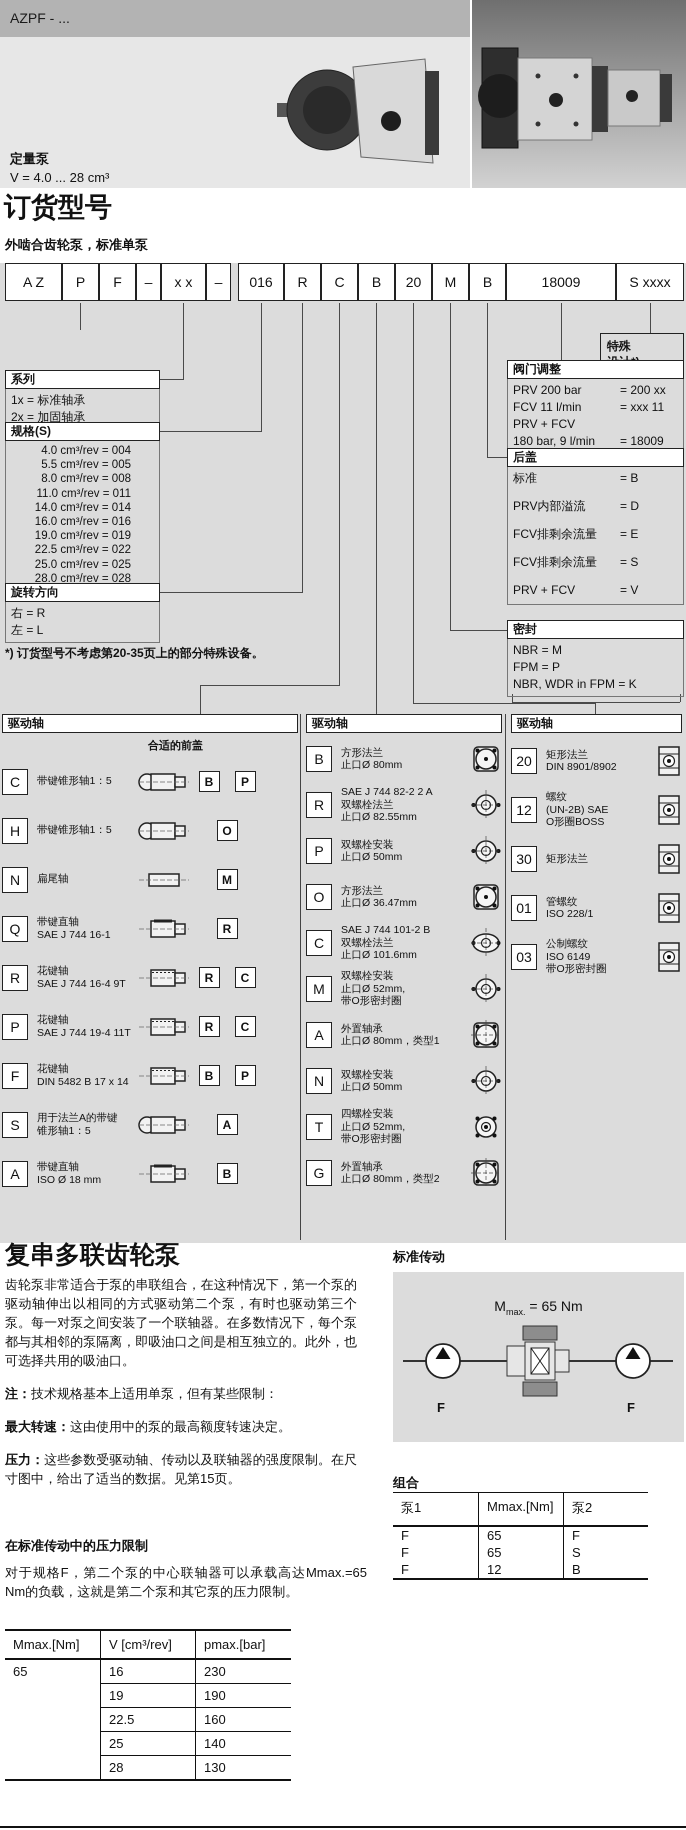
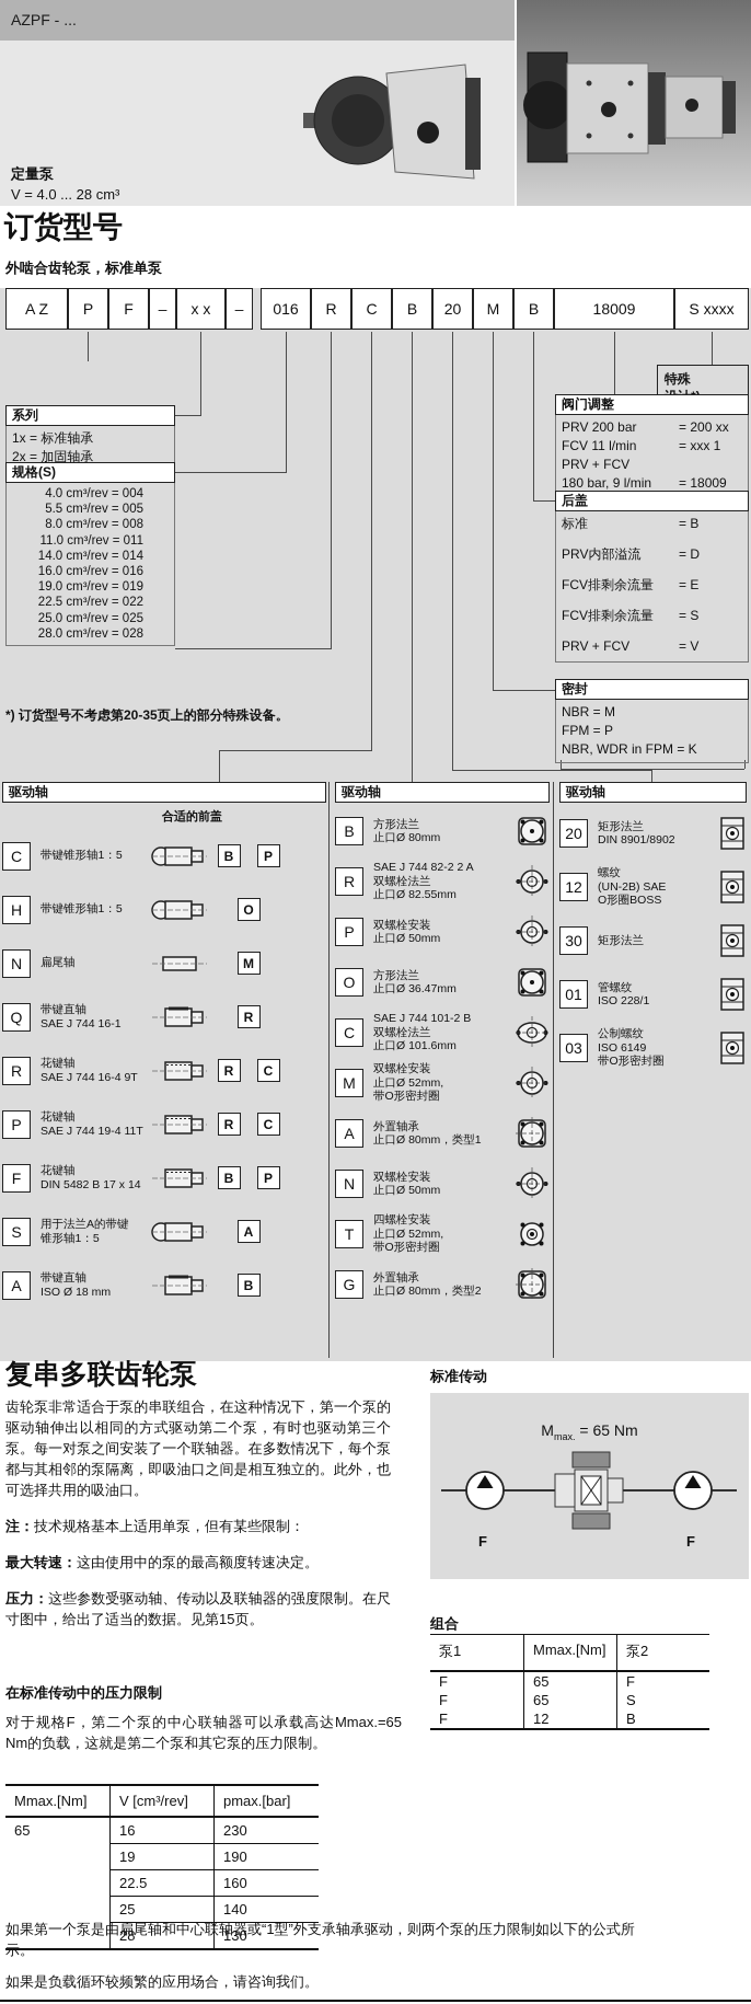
  AZPF - ...
  定量泵
  V = 4.0 ... 28 cm³
  订货型号
  外啮合齿轮泵，标准单泵
  A Z
  P
  F
  –
  x x
  –
  016
  R
  C
  B
  20
  M
  B
  18009
  S xxxx
  系列
  1x = 标准轴承
  2x = 加固轴承
  规格(S)
  4.0 cm³/rev = 004
  5.5 cm³/rev = 005
  8.0 cm³/rev = 008
  11.0 cm³/rev = 011
  14.0 cm³/rev = 014
  16.0 cm³/rev = 016
  19.0 cm³/rev = 019
  22.5 cm³/rev = 022
  25.0 cm³/rev = 025
  28.0 cm³/rev = 028
- 旋转方向
- 右 = R
- 左 = L
  *) 订货型号不考虑第20-35页上的部分特殊设备。
  特殊
  阀门调整
  PRV 200 bar
  = 200 xx
  FCV 11 l/min
- = xxx 11
+ = xxx 1
  PRV + FCV
  180 bar, 9 l/min
  = 18009
  后盖
  标准
  = B
  PRV内部溢流
  = D
  FCV排剩余流量
  = E
  FCV排剩余流量
  = S
  PRV + FCV
  = V
  密封
  NBR = M
  FPM = P
  NBR, WDR in FPM = K
  驱动轴
  合适的前盖
  C
  带键锥形轴1：5
  B
  P
  H
  带键锥形轴1：5
  O
  N
  扁尾轴
  M
  Q
  带键直轴
  SAE J 744 16-1
  R
  R
  花键轴
  SAE J 744 16-4 9T
  R
  C
  P
  花键轴
  SAE J 744 19-4 11T
  R
  C
  F
  花键轴
  DIN 5482 B 17 x 14
  B
  P
  S
  用于法兰A的带键
  锥形轴1：5
  A
  A
  带键直轴
  ISO Ø 18 mm
  B
  驱动轴
  B
  方形法兰
  止口Ø 80mm
  R
  SAE J 744 82-2 2 A
  双螺栓法兰
  止口Ø 82.55mm
  P
  双螺栓安装
  止口Ø 50mm
  O
  方形法兰
  止口Ø 36.47mm
  C
  SAE J 744 101-2 B
  双螺栓法兰
  止口Ø 101.6mm
  M
  双螺栓安装
  止口Ø 52mm,
  带O形密封圈
  A
  外置轴承
  止口Ø 80mm，类型1
  N
  双螺栓安装
  止口Ø 50mm
  T
  四螺栓安装
  止口Ø 52mm,
  带O形密封圈
  G
  外置轴承
  止口Ø 80mm，类型2
  驱动轴
  20
  矩形法兰
  DIN 8901/8902
  12
  螺纹
  (UN-2B) SAE
  O形圈BOSS
  30
  矩形法兰
  01
  管螺纹
  ISO 228/1
  03
  公制螺纹
  ISO 6149
  带O形密封圈
  复串多联齿轮泵
  齿轮泵非常适合于泵的串联组合，在这种情况下，第一个泵的驱动轴伸出以相同的方式驱动第二个泵，有时也驱动第三个泵。每一对泵之间安装了一个联轴器。在多数情况下，每个泵都与其相邻的泵隔离，即吸油口之间是相互独立的。此外，也可选择共用的吸油口。
  注：技术规格基本上适用单泵，但有某些限制：
  最大转速：这由使用中的泵的最高额度转速决定。
  压力：这些参数受驱动轴、传动以及联轴器的强度限制。在尺寸图中，给出了适当的数据。见第15页。
  标准传动
  Mmax. = 65 Nm
  F
  F
  组合
  泵1
  Mmax.[Nm]
  泵2
  F
  65
  F
  F
  65
  S
  F
  12
  B
  在标准传动中的压力限制
  对于规格F，第二个泵的中心联轴器可以承载高达Mmax.=65 Nm的负载，这就是第二个泵和其它泵的压力限制。
  Mmax.[Nm]
  V [cm³/rev]
  pmax.[bar]
  65
  16
  230
  19
  190
  22.5
  160
  25
  140
  28
  130
+ 如果第一个泵是由扁尾轴和中心联轴器或“1型”外支承轴承驱动，则两个泵的压力限制如以下的公式所示。
+ 如果是负载循环较频繁的应用场合，请咨询我们。
